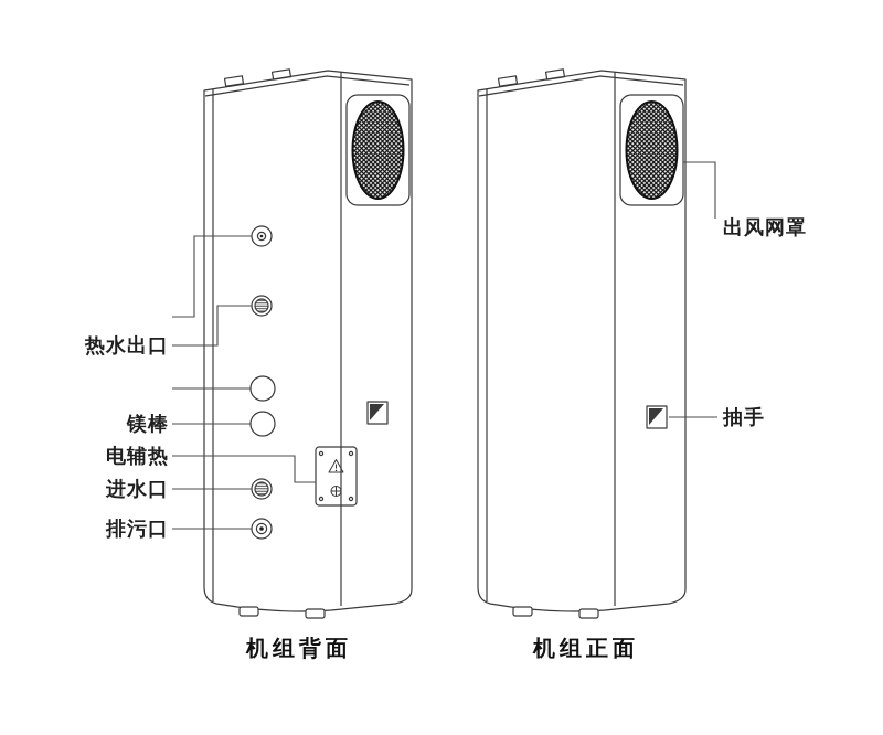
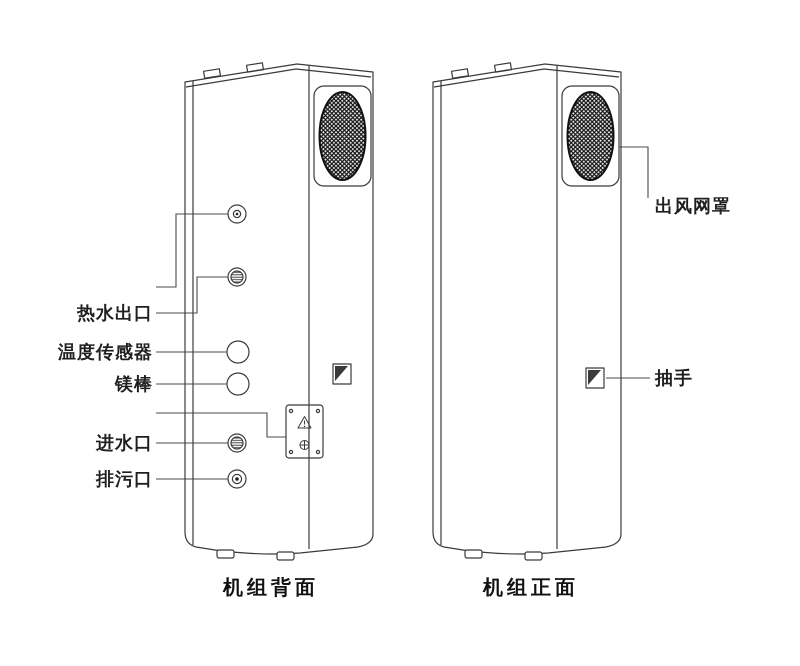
  热水出口
+ 温度传感器
  镁棒
- 电辅热
  进水口
  排污口
  出风网罩
  抽手
  机组背面
  机组正面
